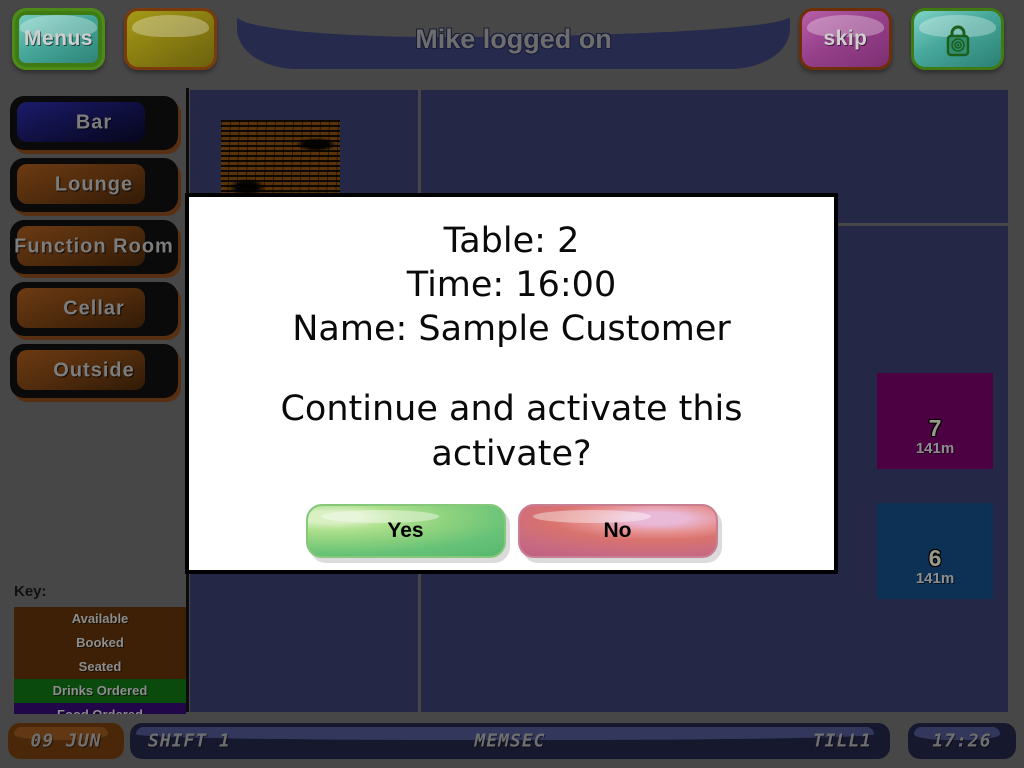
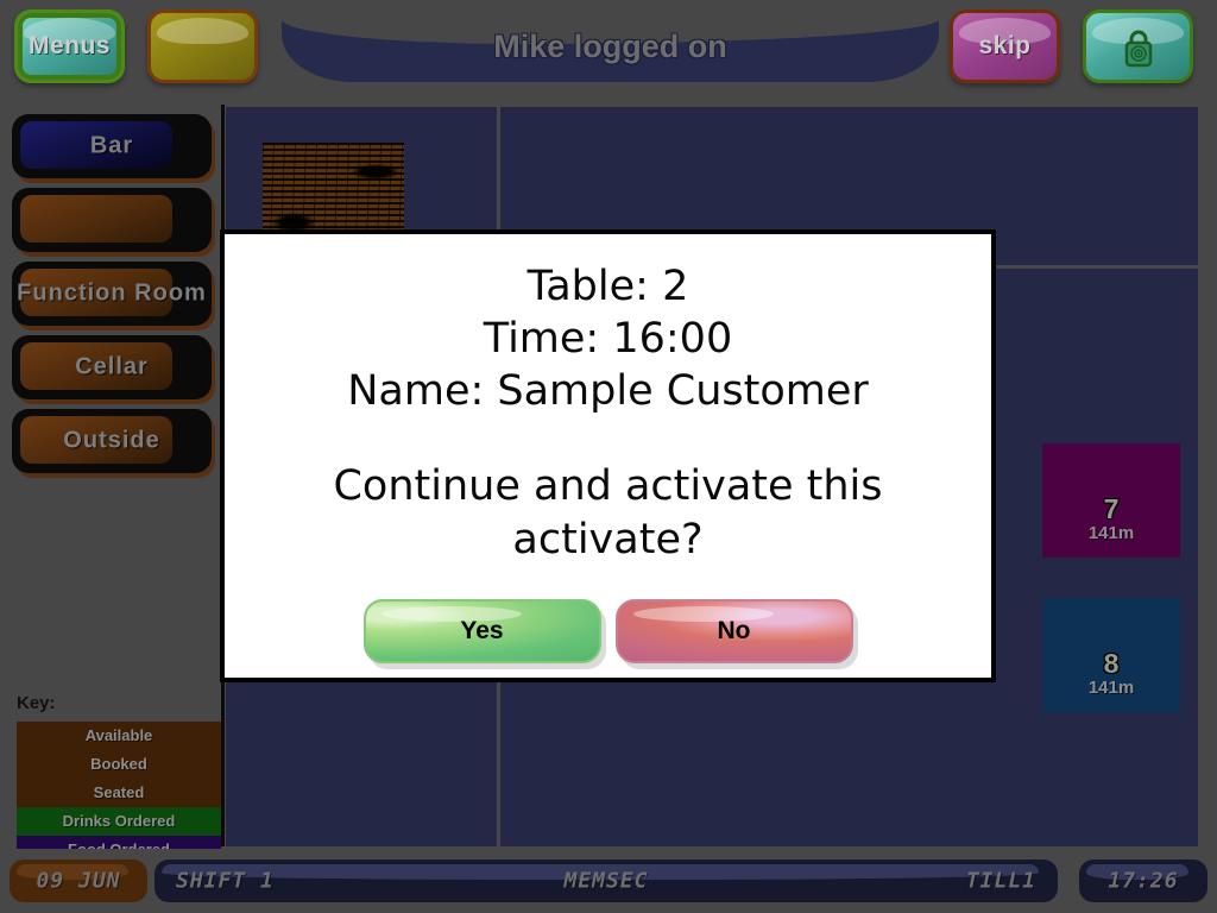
  Menus
  Mike logged on
  skip
  Bar
- Lounge
  Function Room
  Cellar
  Outside
  Key:
  Available
  Booked
  Seated
  Drinks Ordered
  7
  141m
- 6
+ 8
  141m
  Table: 2
  Time: 16:00
  Name: Sample Customer
  Continue and activate this activate?
  Yes
  No
  09 JUN
  SHIFT 1
  MEMSEC
  TILL1
  17:26
